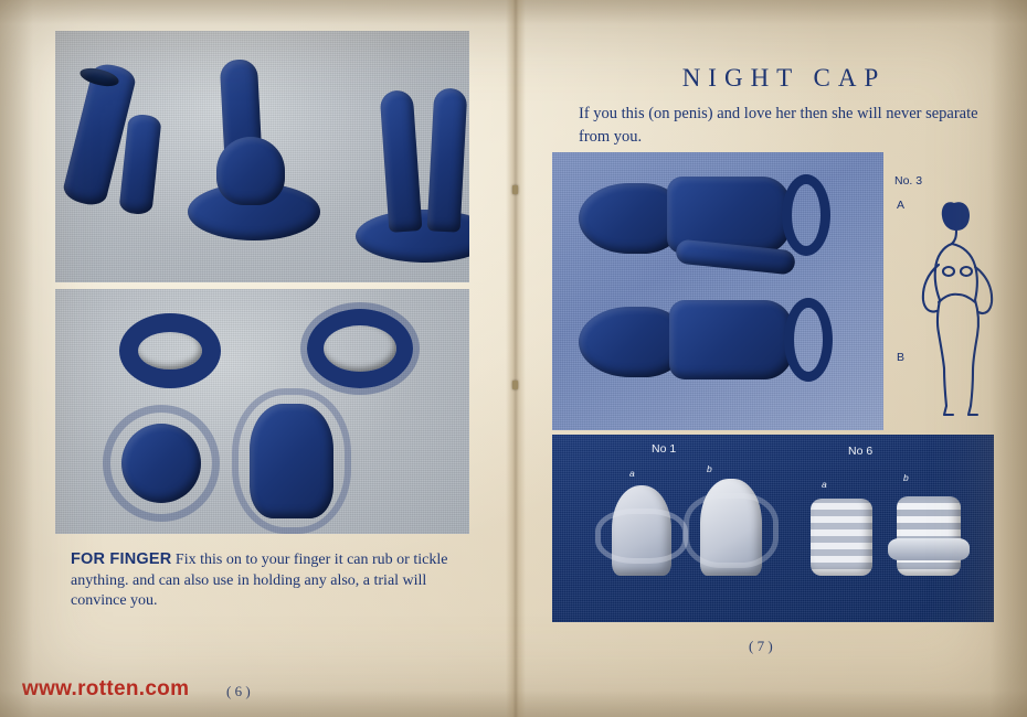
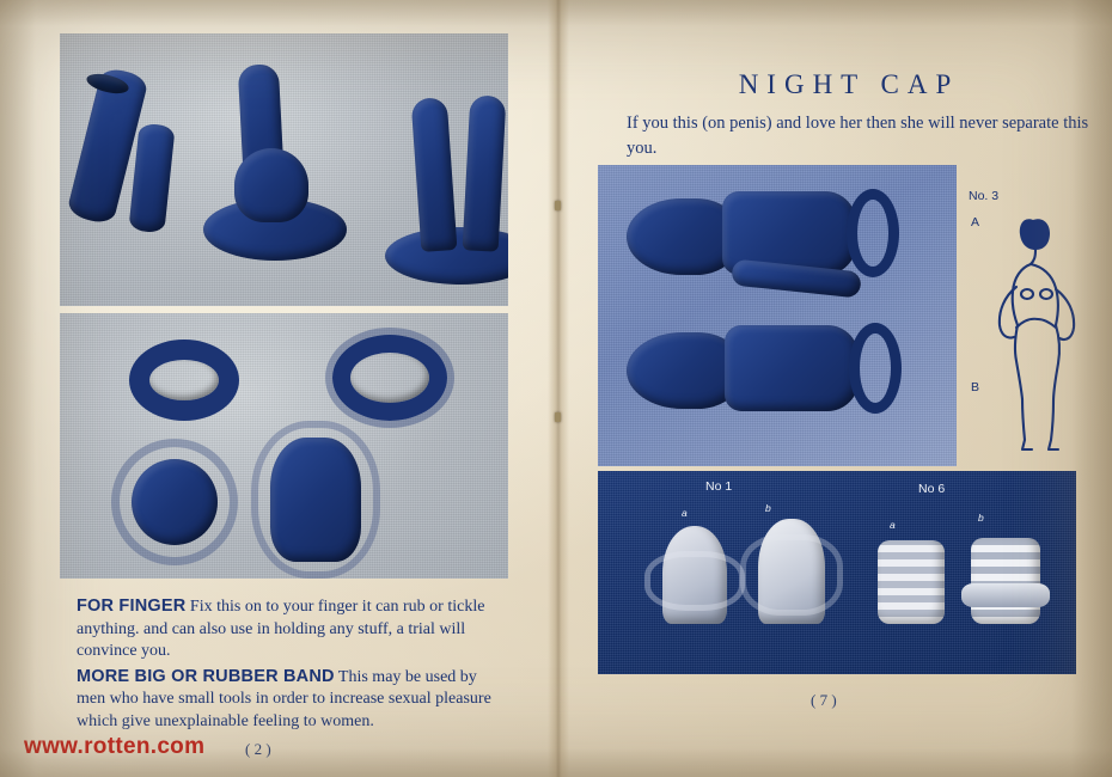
- FOR FINGER Fix this on to your finger it can rub or tickle anything. and can also use in holding any also, a trial will convince you.
+ FOR FINGER Fix this on to your finger it can rub or tickle anything. and can also use in holding any stuff, a trial will convince you.
+ MORE BIG OR RUBBER BAND This may be used by men who have small tools in order to increase sexual pleasure which give unexplainable feeling to women.
- ( 6 )
+ ( 2 )
  NIGHT CAP
- If you this (on penis) and love her then she will never separate from you.
+ If you this (on penis) and love her then she will never separate this you.
  No. 3
  A
  B
  No 1
  No 6
  a
  b
  a
  b
  ( 7 )
  www.rotten.com
